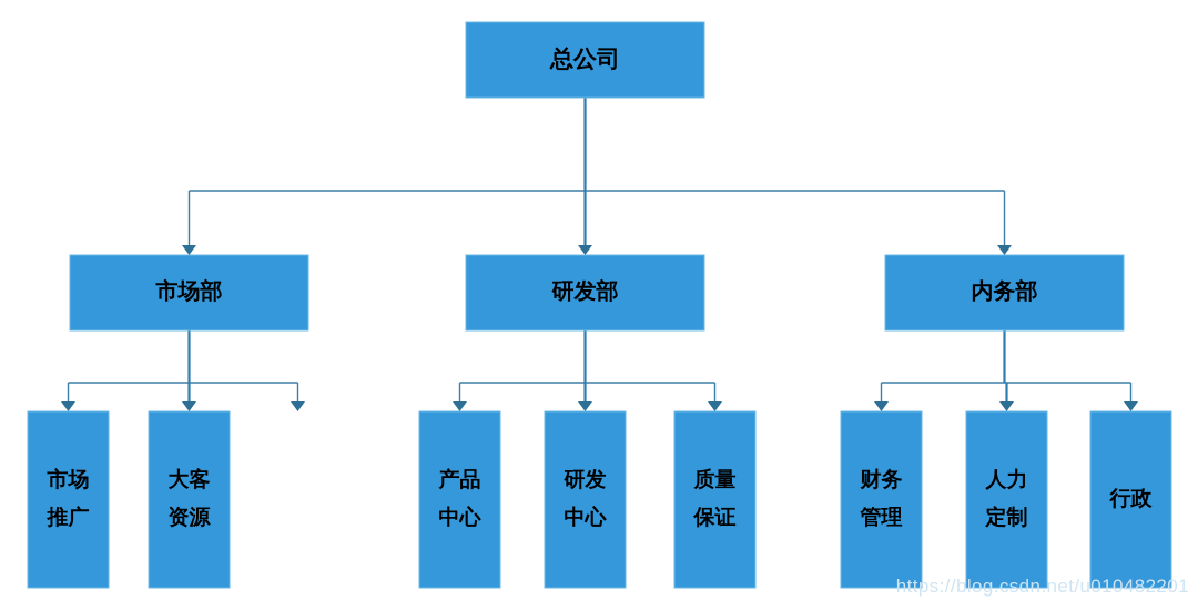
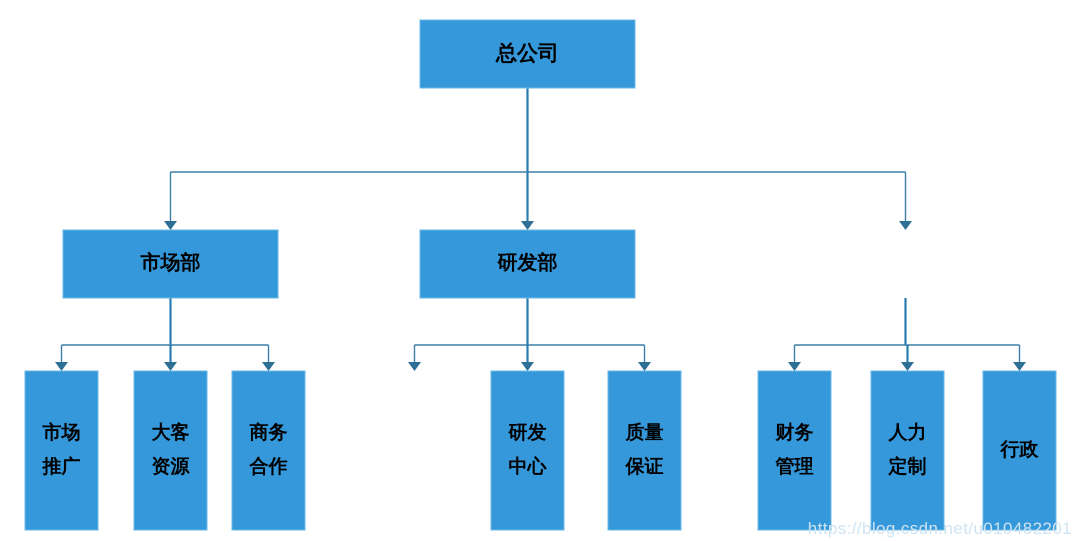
  总公司
  市场部
  市场推广
  大客资源
+ 商务合作
  研发部
- 产品中心
  研发中心
  质量保证
- 内务部
  财务管理
  人力定制
  行政
  https://blog.csdn.net/u010482201
